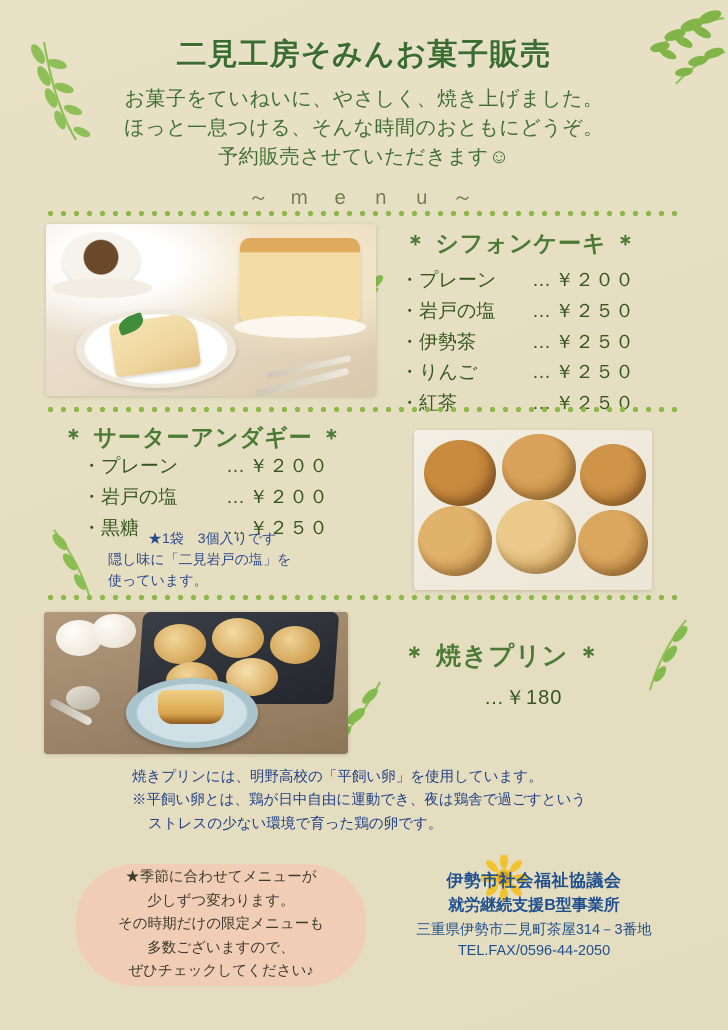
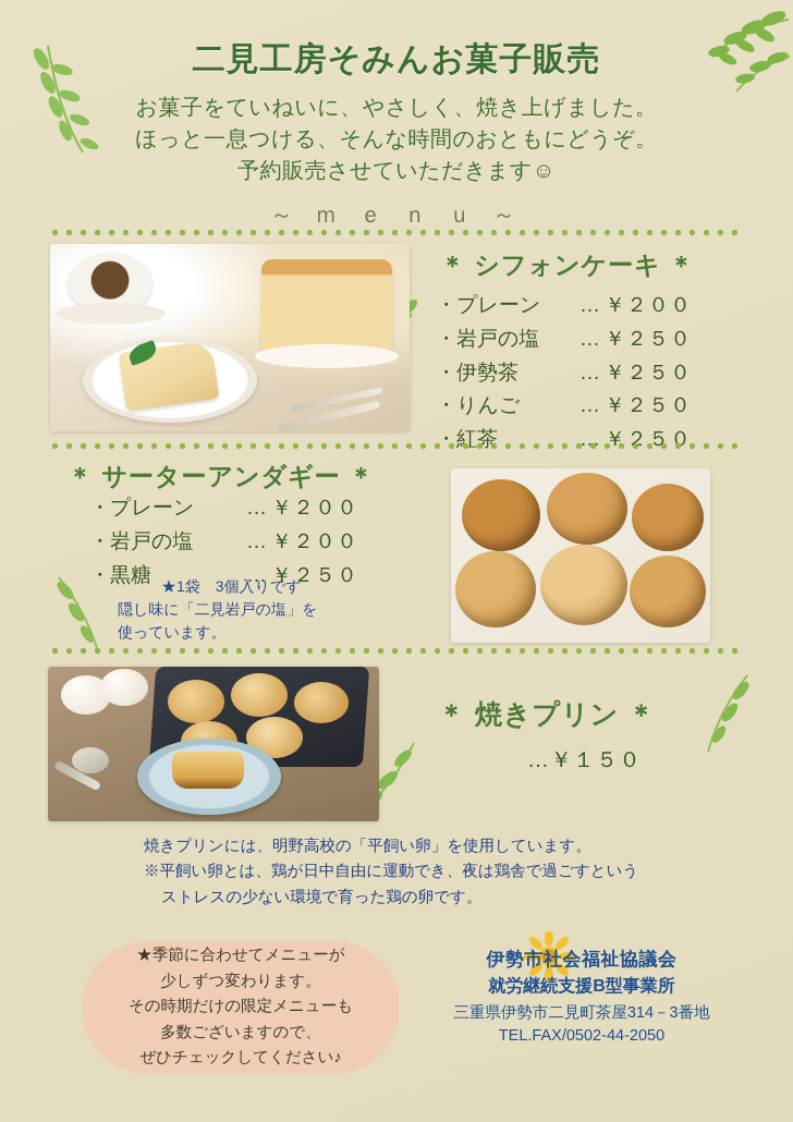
  二見工房そみんお菓子販売
  お菓子をていねいに、やさしく、焼き上げました。
  ほっと一息つける、そんな時間のおともにどうぞ。
  予約販売させていただきます☺
  ～ ｍ ｅ ｎ ｕ ～
  ＊ シフォンケーキ ＊
  ・プレーン
  …
  ￥２００
  ・岩戸の塩
  …
  ￥２５０
  ・伊勢茶
  …
  ￥２５０
  ・りんご
  …
  ￥２５０
  ・紅茶
  …
  ￥２５０
  ＊ サーターアンダギー ＊
  ・プレーン
  …
  ￥２００
  ・岩戸の塩
  …
  ￥２００
  ・黒糖
  …
  ￥２５０
  ★1袋 3個入りです
  隠し味に「二見岩戸の塩」を
  使っています。
  ＊ 焼きプリン ＊
- …￥180
+ …￥１５０
  焼きプリンには、明野高校の「平飼い卵」を使用しています。
  ※平飼い卵とは、鶏が日中自由に運動でき、夜は鶏舎で過ごすという
  ストレスの少ない環境で育った鶏の卵です。
  ★季節に合わせてメニューが
  少しずつ変わります。
  その時期だけの限定メニューも
  多数ございますので、
  ぜひチェックしてください♪
  伊勢市社会福祉協議会
  就労継続支援B型事業所
  三重県伊勢市二見町茶屋314－3番地
- TEL.FAX/0596-44-2050
+ TEL.FAX/0502-44-2050
